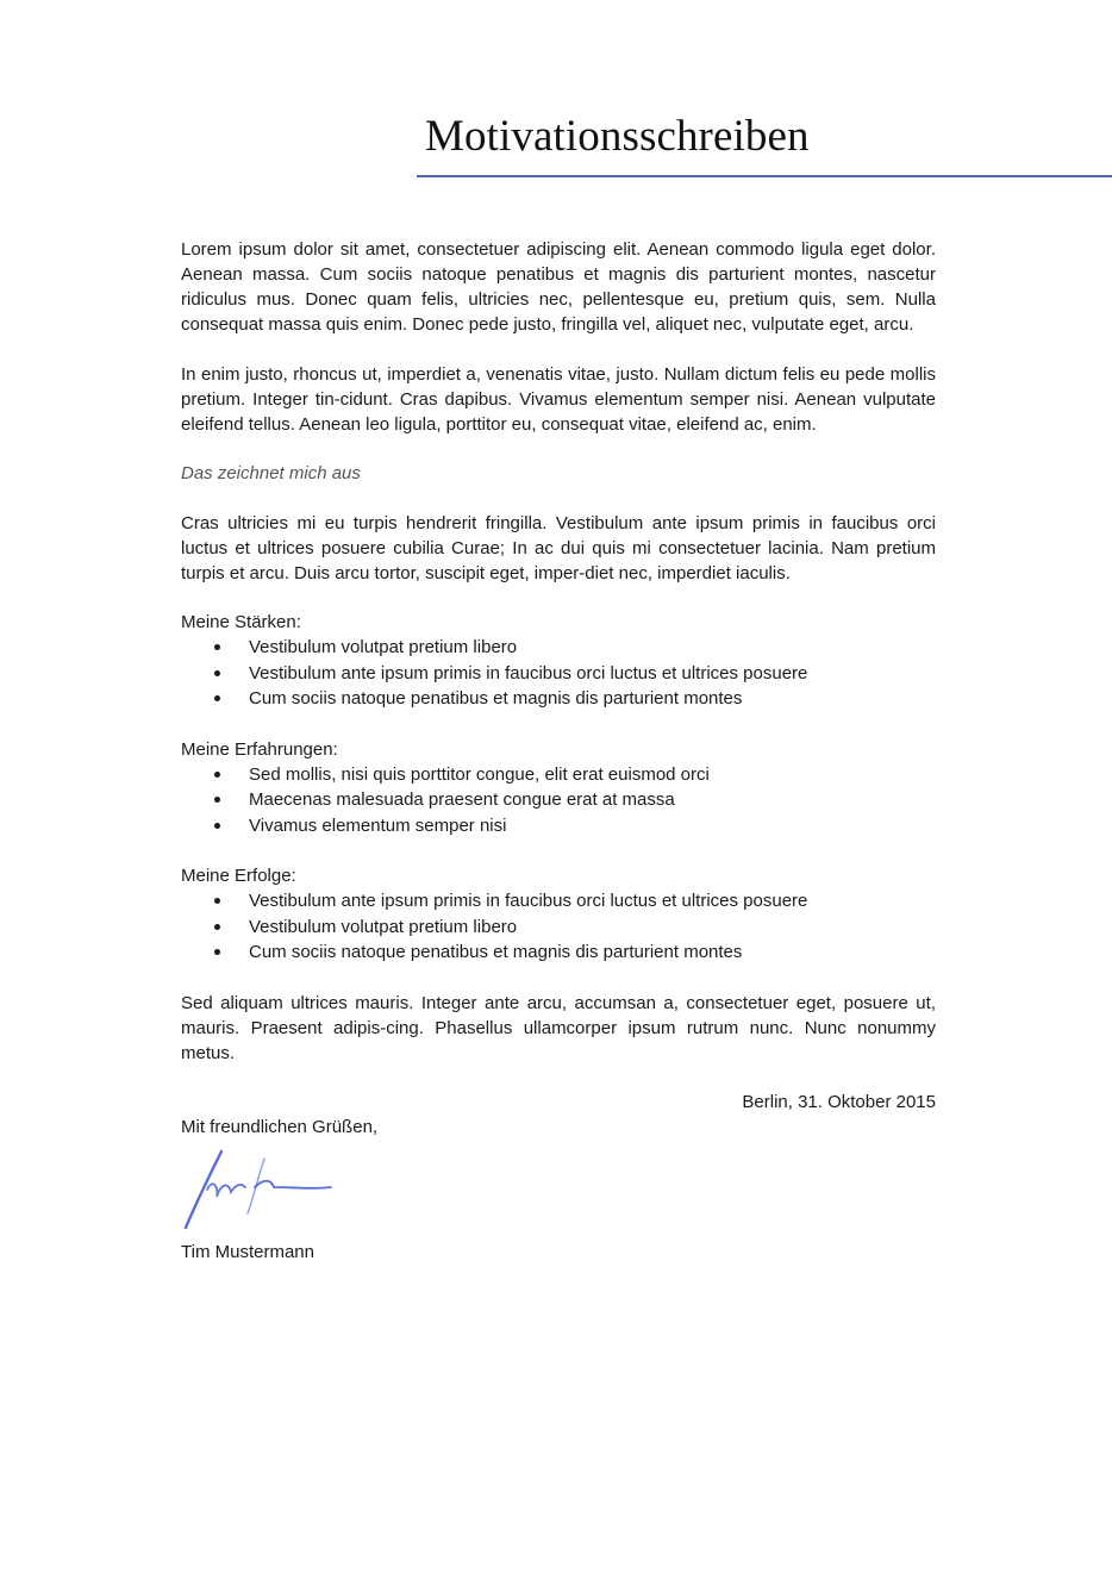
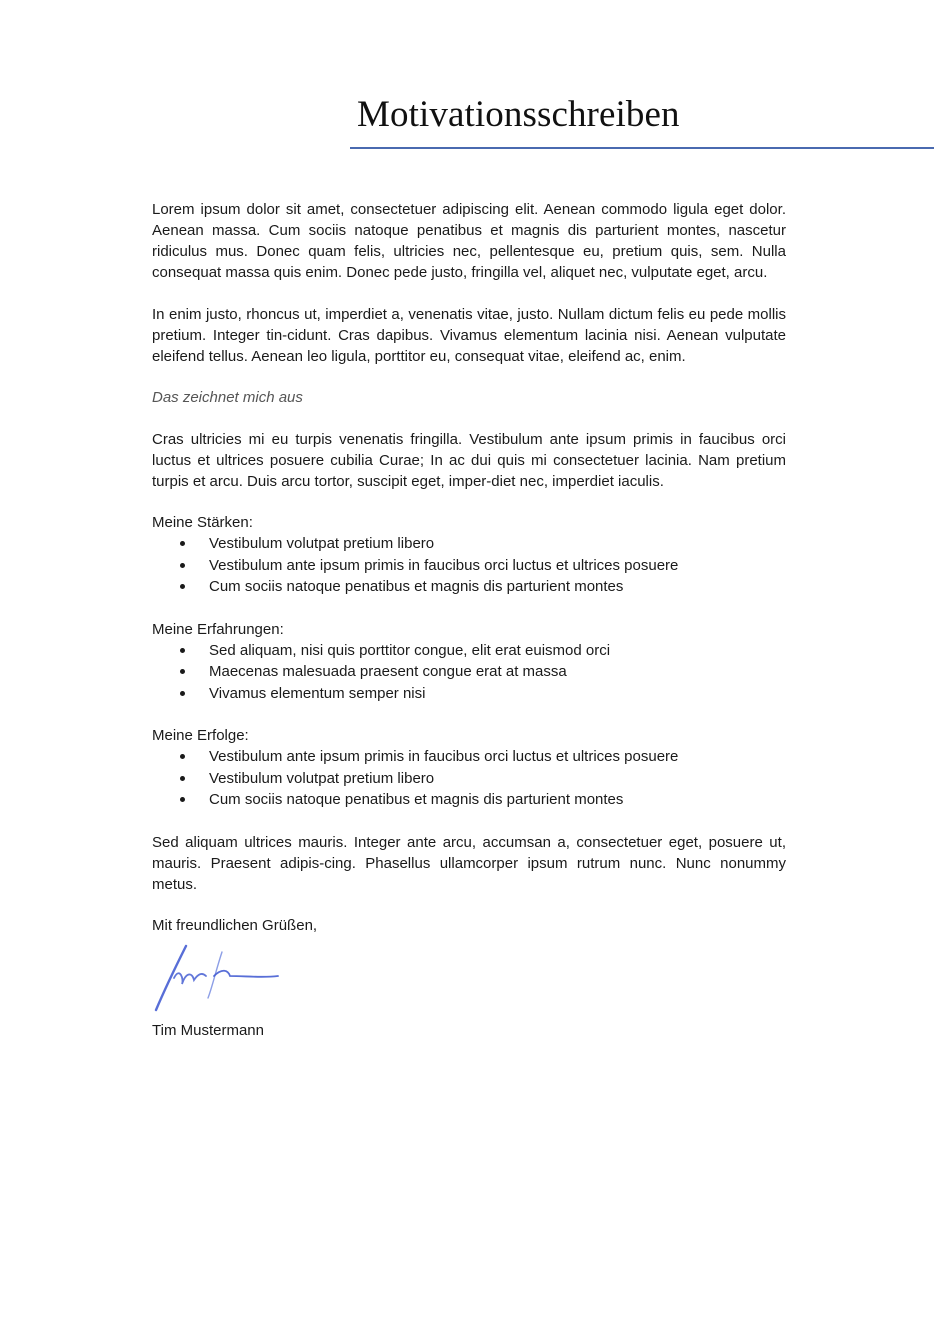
  Motivationsschreiben
  Lorem ipsum dolor sit amet, consectetuer adipiscing elit. Aenean commodo ligula eget dolor. Aenean massa. Cum sociis natoque penatibus et magnis dis parturient montes, nascetur ridiculus mus. Donec quam felis, ultricies nec, pellentesque eu, pretium quis, sem. Nulla consequat massa quis enim. Donec pede justo, fringilla vel, aliquet nec, vulputate eget, arcu.
- In enim justo, rhoncus ut, imperdiet a, venenatis vitae, justo. Nullam dictum felis eu pede mollis pretium. Integer tin-cidunt. Cras dapibus. Vivamus elementum semper nisi. Aenean vulputate eleifend tellus. Aenean leo ligula, porttitor eu, consequat vitae, eleifend ac, enim.
+ In enim justo, rhoncus ut, imperdiet a, venenatis vitae, justo. Nullam dictum felis eu pede mollis pretium. Integer tin-cidunt. Cras dapibus. Vivamus elementum lacinia nisi. Aenean vulputate eleifend tellus. Aenean leo ligula, porttitor eu, consequat vitae, eleifend ac, enim.
  Das zeichnet mich aus
- Cras ultricies mi eu turpis hendrerit fringilla. Vestibulum ante ipsum primis in faucibus orci luctus et ultrices posuere cubilia Curae; In ac dui quis mi consectetuer lacinia. Nam pretium turpis et arcu. Duis arcu tortor, suscipit eget, imper-diet nec, imperdiet iaculis.
+ Cras ultricies mi eu turpis venenatis fringilla. Vestibulum ante ipsum primis in faucibus orci luctus et ultrices posuere cubilia Curae; In ac dui quis mi consectetuer lacinia. Nam pretium turpis et arcu. Duis arcu tortor, suscipit eget, imper-diet nec, imperdiet iaculis.
  Meine Stärken:
  Vestibulum volutpat pretium libero
  Vestibulum ante ipsum primis in faucibus orci luctus et ultrices posuere
  Cum sociis natoque penatibus et magnis dis parturient montes
  Meine Erfahrungen:
- Sed mollis, nisi quis porttitor congue, elit erat euismod orci
+ Sed aliquam, nisi quis porttitor congue, elit erat euismod orci
  Maecenas malesuada praesent congue erat at massa
  Vivamus elementum semper nisi
  Meine Erfolge:
  Vestibulum ante ipsum primis in faucibus orci luctus et ultrices posuere
  Vestibulum volutpat pretium libero
  Cum sociis natoque penatibus et magnis dis parturient montes
  Sed aliquam ultrices mauris. Integer ante arcu, accumsan a, consectetuer eget, posuere ut, mauris. Praesent adipis-cing. Phasellus ullamcorper ipsum rutrum nunc. Nunc nonummy metus.
- Berlin, 31. Oktober 2015
  Mit freundlichen Grüßen,
  Tim Mustermann
